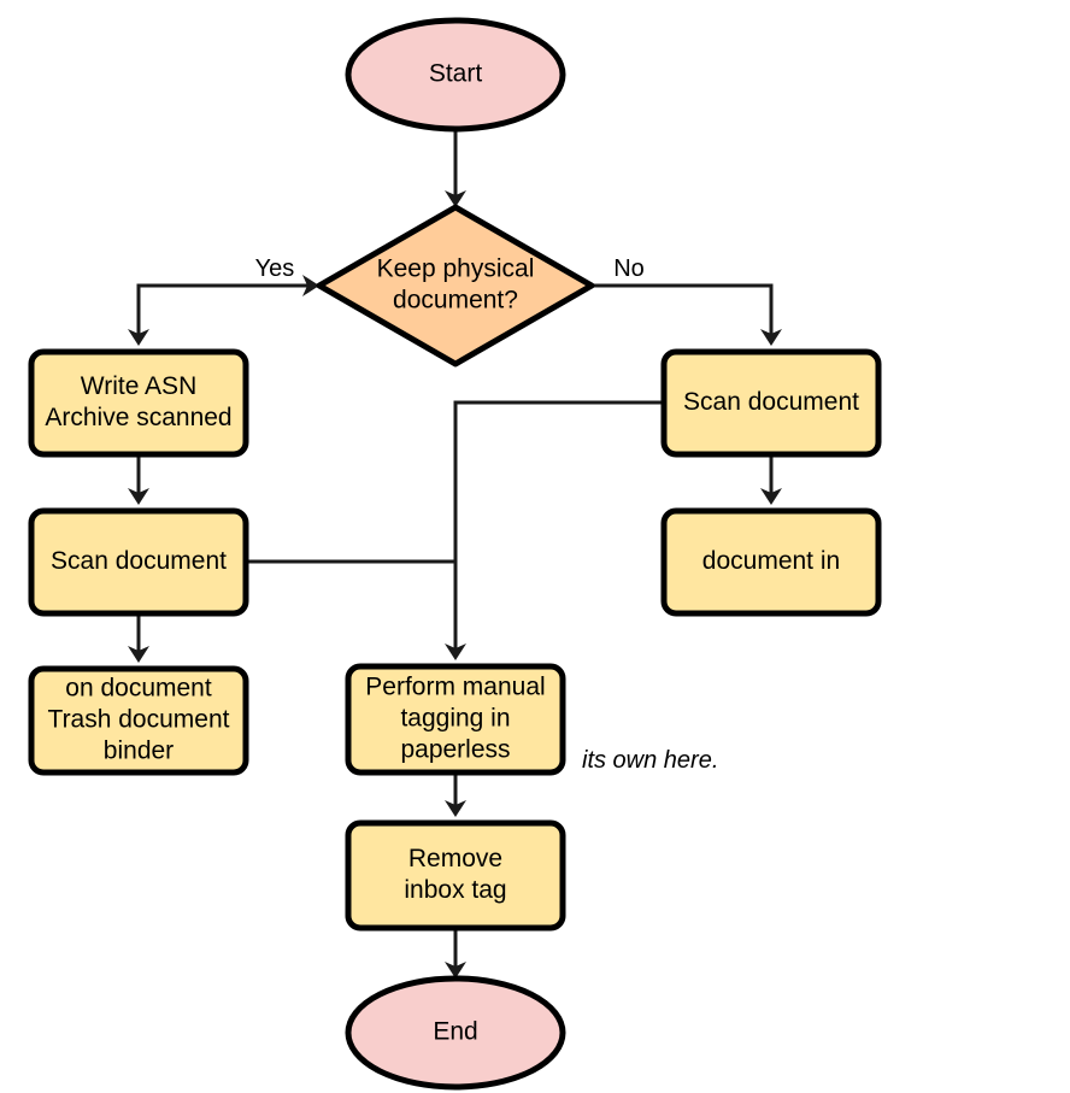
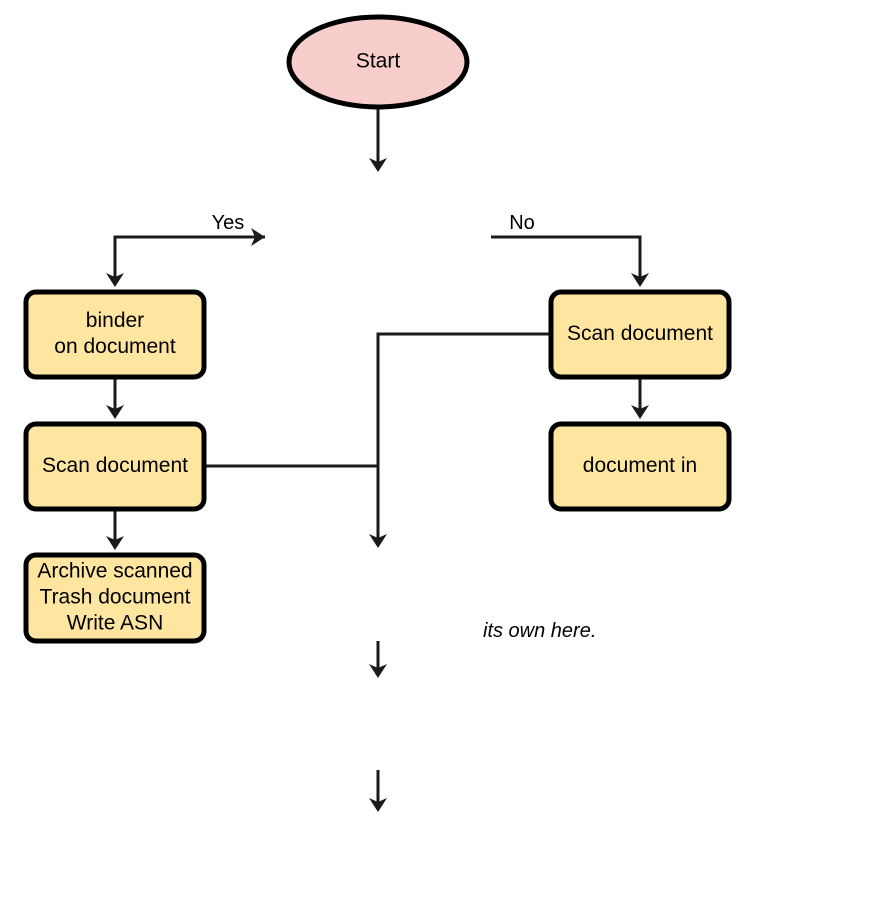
  Yes
  No
  Start
- Keep physical
- document?
- Write ASN
+ binder
- Archive scanned
+ on document
  Scan document
- on document
+ Archive scanned
  Trash document
- binder
+ Write ASN
  Scan document
  document in
- Perform manual
- tagging in
- paperless
- Remove
- inbox tag
- End
  its own here.
